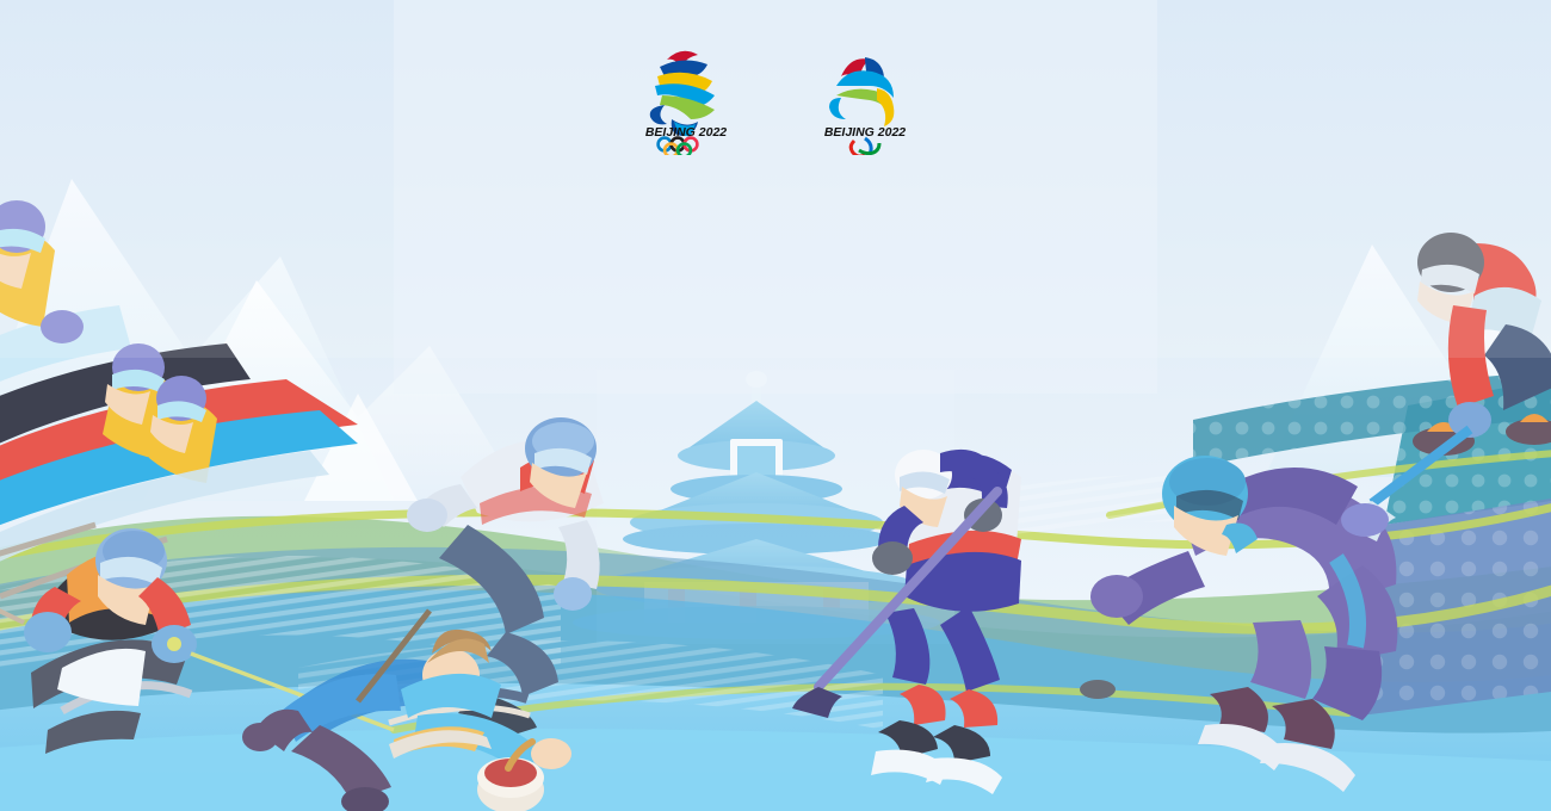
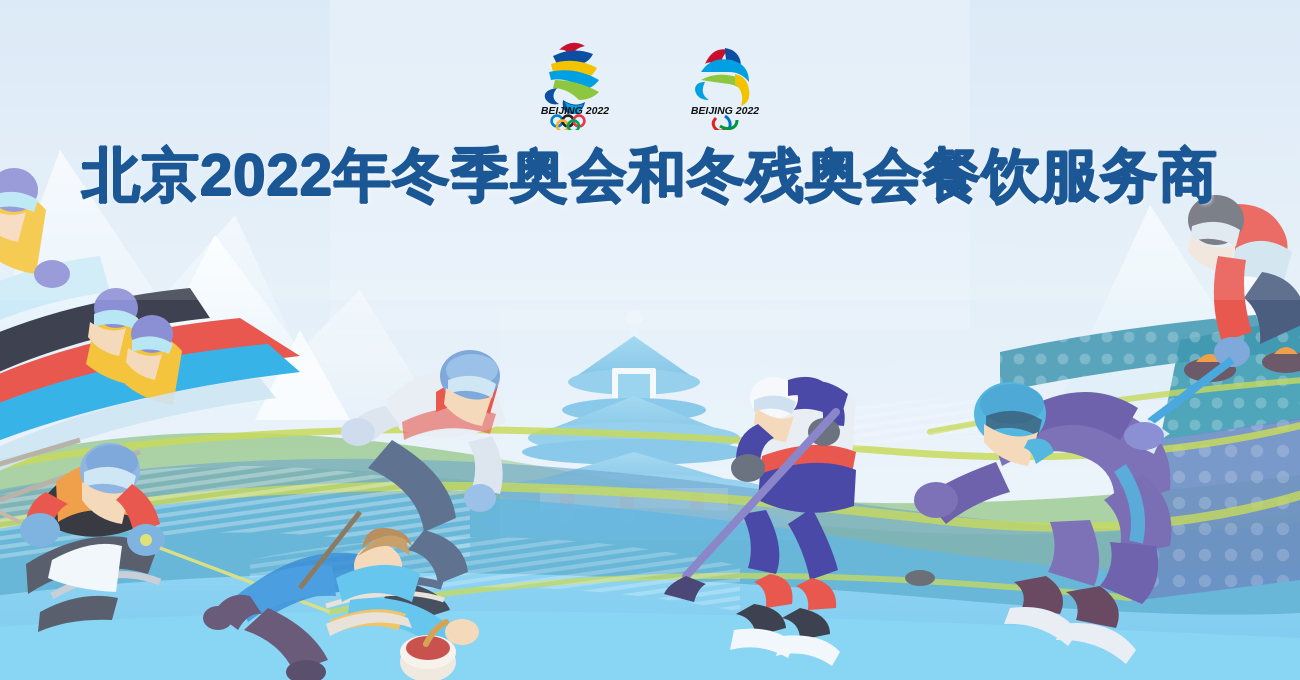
  BEIJING 2022
  BEIJING 2022
+ 北京2022年冬季奥会和冬残奥会餐饮服务商
